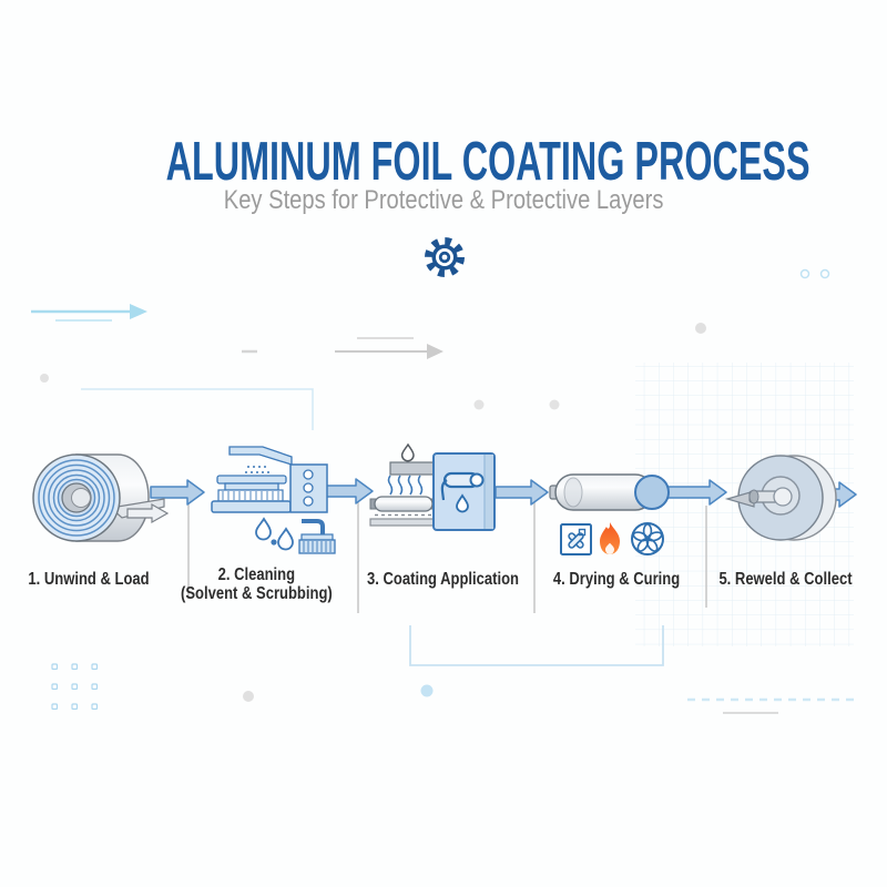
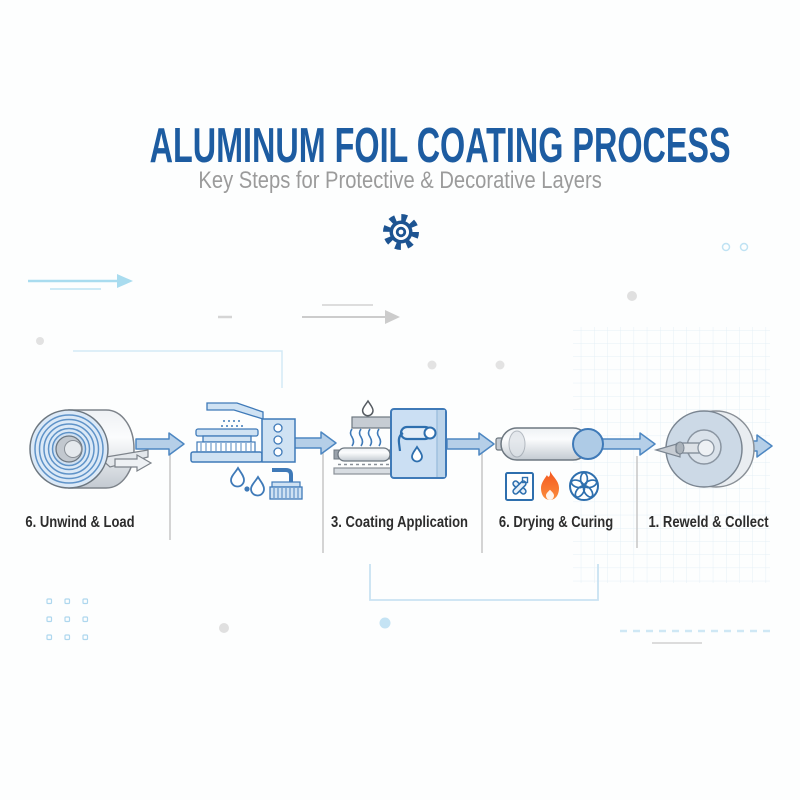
  ALUMINUM FOIL COATING PROCESS
- Key Steps for Protective & Protective Layers
+ Key Steps for Protective & Decorative Layers
- 1. Unwind & Load
+ 6. Unwind & Load
- 2. Cleaning
- (Solvent & Scrubbing)
  3. Coating Application
- 4. Drying & Curing
+ 6. Drying & Curing
- 5. Reweld & Collect
+ 1. Reweld & Collect
